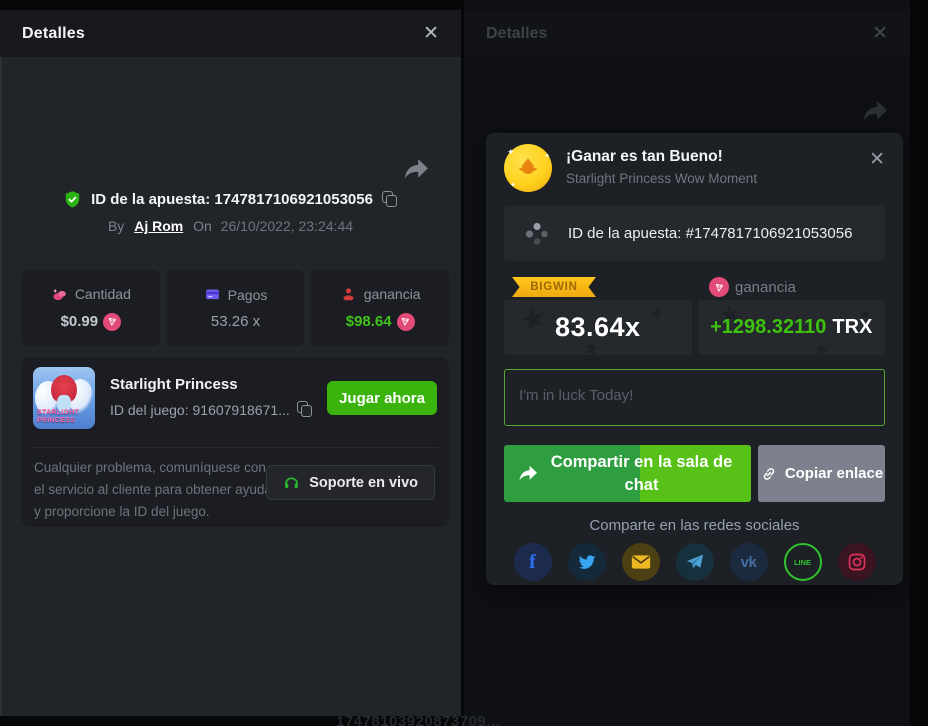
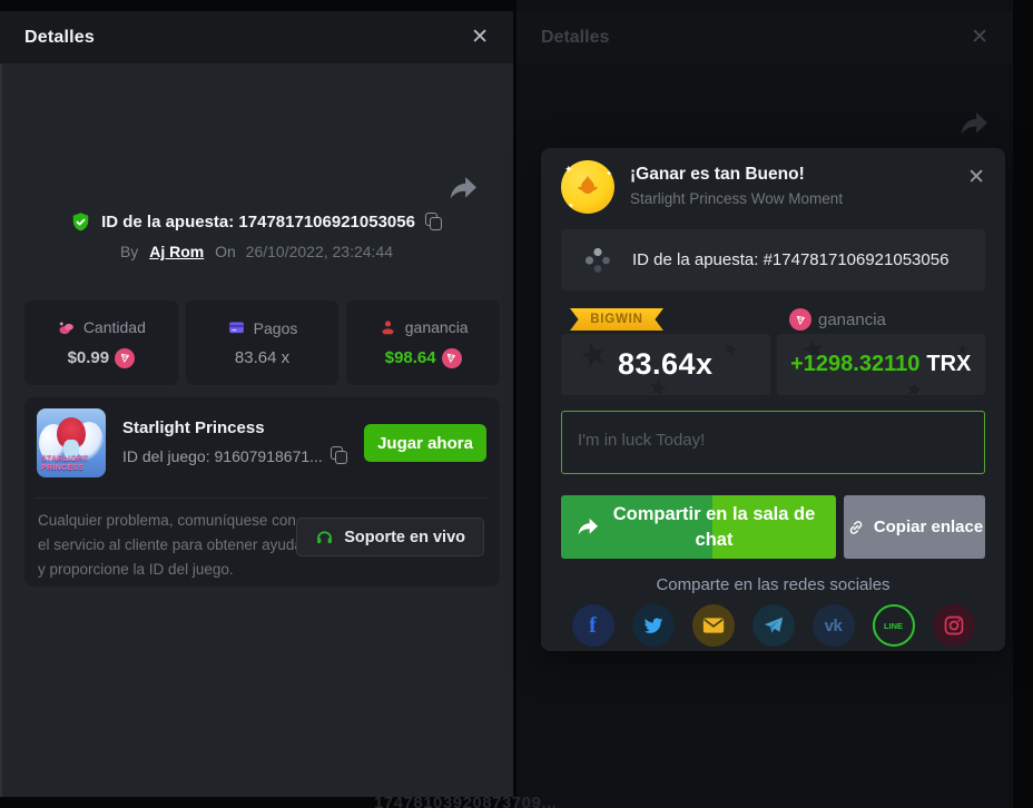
  Detalles
  ✕
  ID de la apuesta: 1747817106921053056
  By Aj Rom On 26/10/2022, 23:24:44
  Cantidad
  $0.99
  Pagos
- 53.26 x
+ 83.64 x
  ganancia
  $98.64
  Starlight Princess
  ID del juego: 91607918671...
  Jugar ahora
  Cualquier problema, comuníquese con el servicio al cliente para obtener ayud y proporcione la ID del juego.
  Soporte en vivo
  Detalles
  ✕
  ✦
  ¡Ganar es tan Bueno!
  Starlight Princess Wow Moment
  ✕
  ID de la apuesta: #1747817106921053056
  BIGWIN
  ganancia
  83.64x
  ★
  +1298.32110 TRX
  I'm in luck Today!
  Compartir en la sala de chat
  Copiar enlace
  Comparte en las redes sociales
  f
  vk
  LINE
  17478103920873709...
